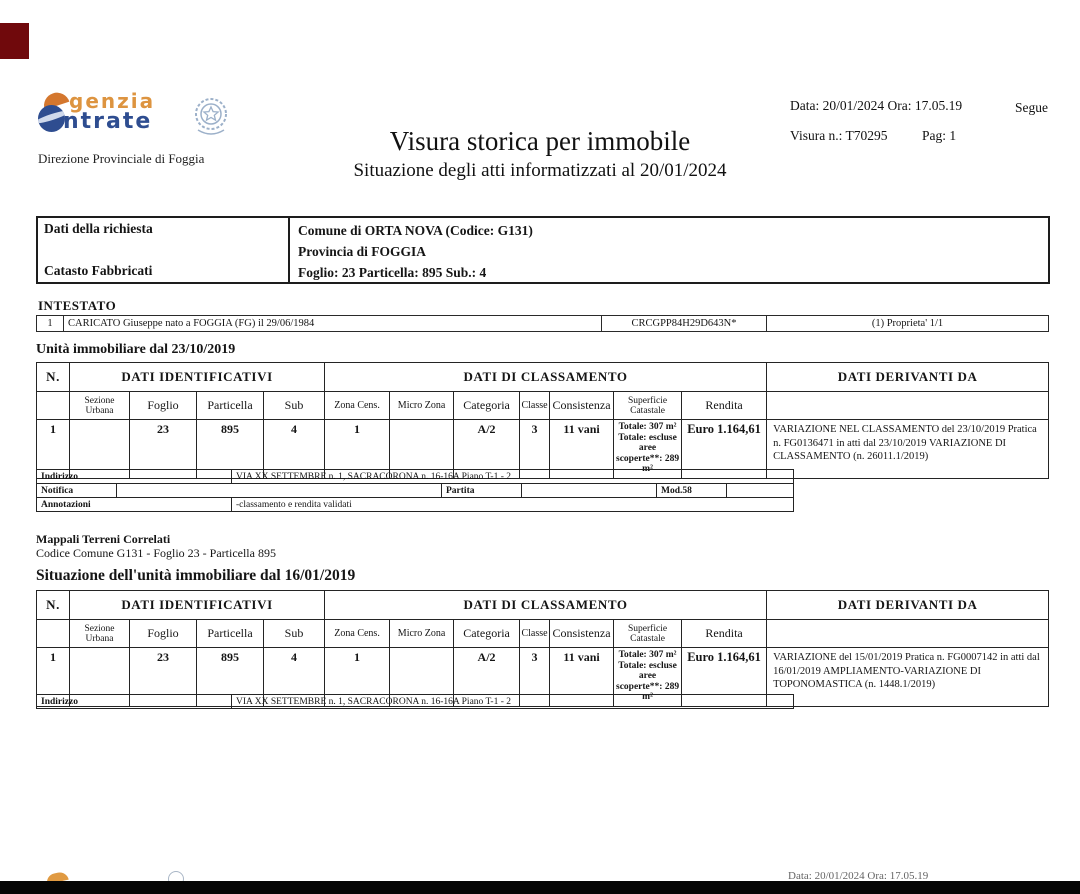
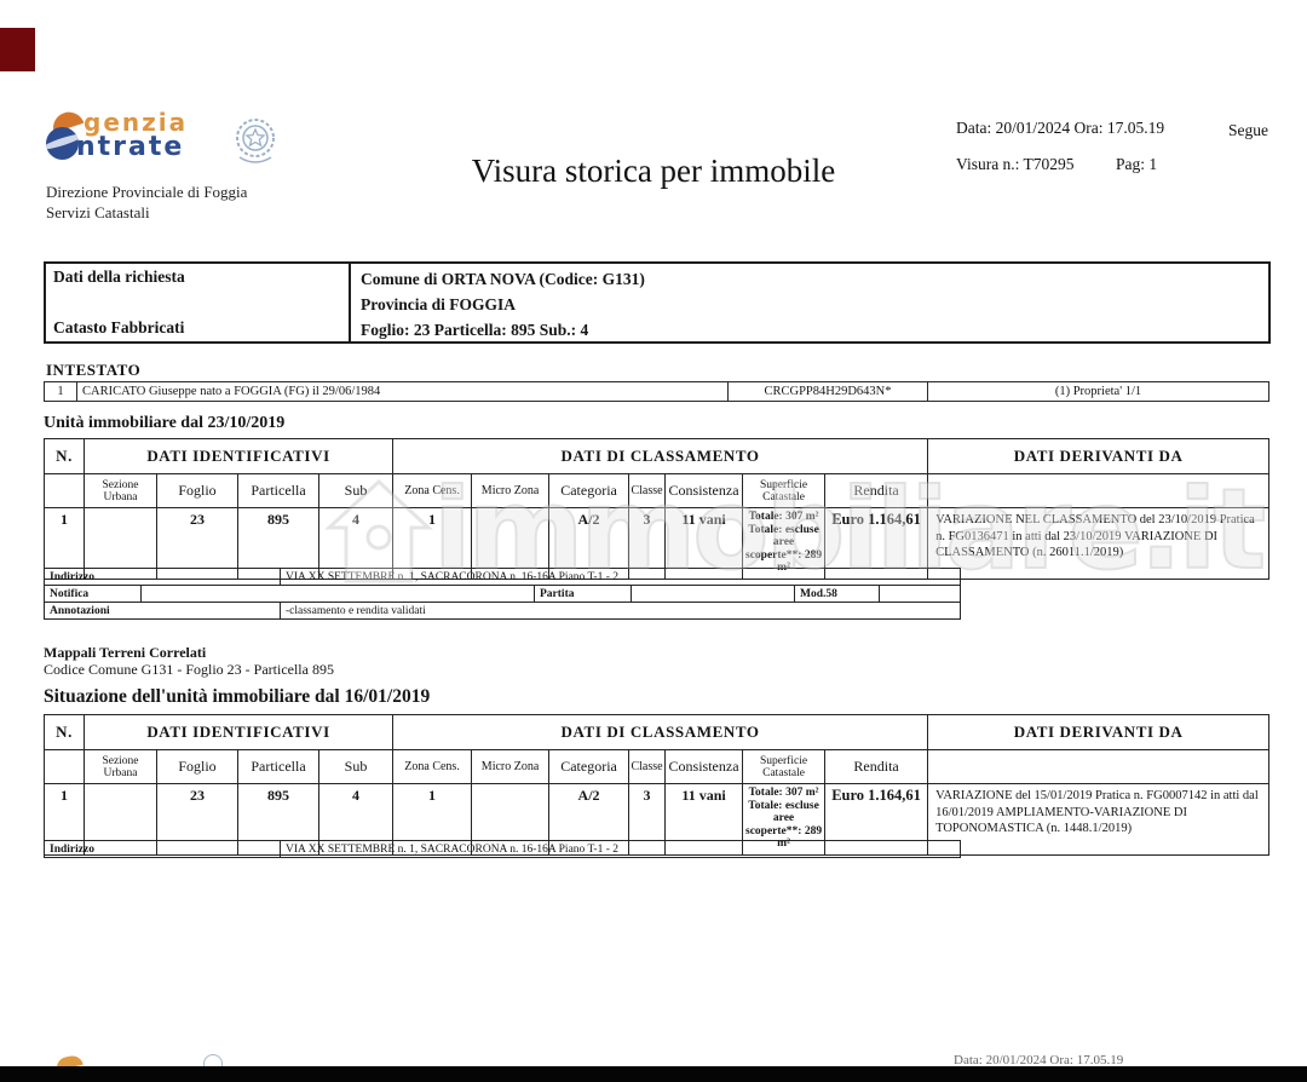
  genzia
  ntrate
  Direzione Provinciale di Foggia
+ Servizi Catastali
  Visura storica per immobile
- Situazione degli atti informatizzati al 20/01/2024
  Data: 20/01/2024 Ora: 17.05.19
  Segue
  Visura n.: T70295
  Pag: 1
  Dati della richiesta
  Catasto Fabbricati
  Comune di ORTA NOVA (Codice: G131)
  Provincia di FOGGIA
  Foglio: 23 Particella: 895 Sub.: 4
  INTESTATO
  1	CARICATO Giuseppe nato a FOGGIA (FG) il 29/06/1984	CRCGPP84H29D643N*	(1) Proprieta' 1/1
  Unità immobiliare dal 23/10/2019
  N.	DATI IDENTIFICATIVI	DATI DI CLASSAMENTO	DATI DERIVANTI DA
  	Sezione Urbana	Foglio	Particella	Sub	Zona Cens.	Micro Zona	Categoria	Classe	Consistenza	Superficie Catastale	Rendita
  1		23	895	4	1		A/2	3	11 vani	Totale: 307 m² Totale: escluse aree scoperte**: 289 m²	Euro 1.164,61	VARIAZIONE NEL CLASSAMENTO del 23/10/2019 Pratica n. FG0136471 in atti dal 23/10/2019 VARIAZIONE DI CLASSAMENTO (n. 26011.1/2019)
  Indirizzo	VIA XX SETTEMBRE n. 1, SACRACORONA n. 16-16A Piano T-1 - 2
  Notifica		Partita		Mod.58
  Annotazioni	-classamento e rendita validati
  Mappali Terreni Correlati
  Codice Comune G131 - Foglio 23 - Particella 895
  Situazione dell'unità immobiliare dal 16/01/2019
  N.	DATI IDENTIFICATIVI	DATI DI CLASSAMENTO	DATI DERIVANTI DA
  	Sezione Urbana	Foglio	Particella	Sub	Zona Cens.	Micro Zona	Categoria	Classe	Consistenza	Superficie Catastale	Rendita
  1		23	895	4	1		A/2	3	11 vani	Totale: 307 m² Totale: escluse aree scoperte**: 289 m²	Euro 1.164,61	VARIAZIONE del 15/01/2019 Pratica n. FG0007142 in atti dal 16/01/2019 AMPLIAMENTO-VARIAZIONE DI TOPONOMASTICA (n. 1448.1/2019)
  Indirizzo	VIA XX SETTEMBRE n. 1, SACRACORONA n. 16-16A Piano T-1 - 2
+ immobiliare.it
  Data: 20/01/2024 Ora: 17.05.19
